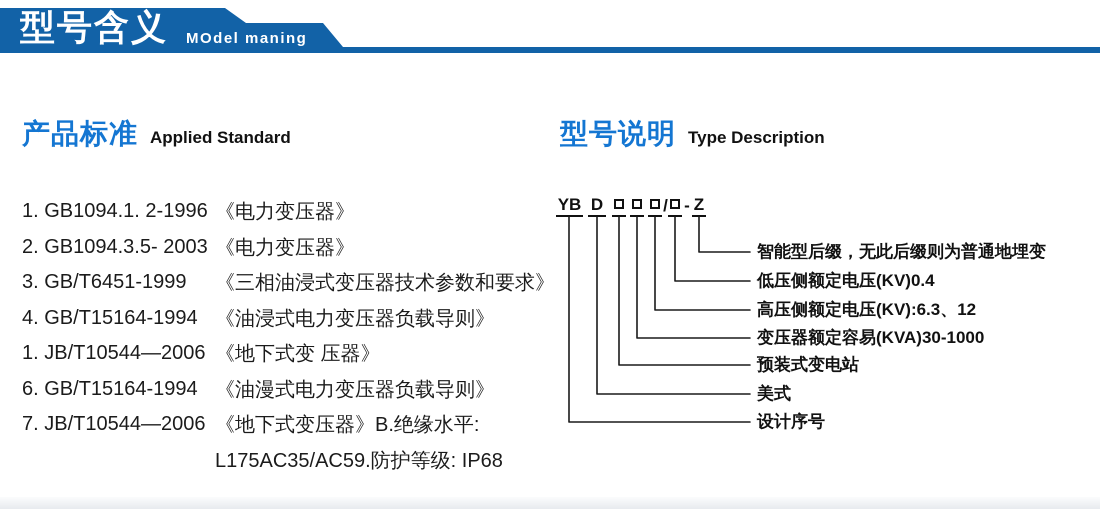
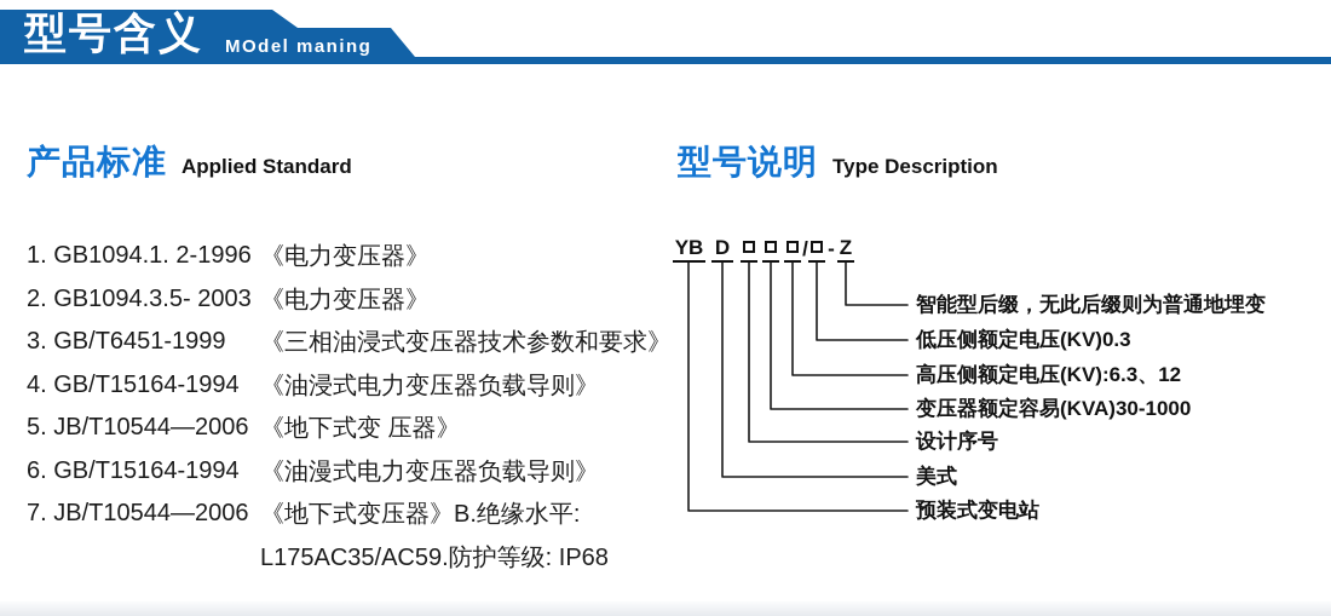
  型号含义
  MOdel maning
  产品标准
  Applied Standard
  1. GB1094.1. 2-1996
  《电力变压器》
  2. GB1094.3.5- 2003
  《电力变压器》
  3. GB/T6451-1999
  《三相油浸式变压器技术参数和要求》
  4. GB/T15164-1994
  《油浸式电力变压器负载导则》
- 1. JB/T10544—2006
+ 5. JB/T10544—2006
  《地下式变 压器》
  6. GB/T15164-1994
  《油漫式电力变压器负载导则》
  7. JB/T10544—2006
  《地下式变压器》B.绝缘水平:
  L175AC35/AC59.防护等级: IP68
  型号说明
  Type Description
  YB
  D
  /
  -
  Z
  智能型后缀，无此后缀则为普通地埋变
- 低压侧额定电压(KV)0.4
+ 低压侧额定电压(KV)0.3
  高压侧额定电压(KV):6.3、12
  变压器额定容易(KVA)30-1000
- 预装式变电站
+ 设计序号
  美式
- 设计序号
+ 预装式变电站
